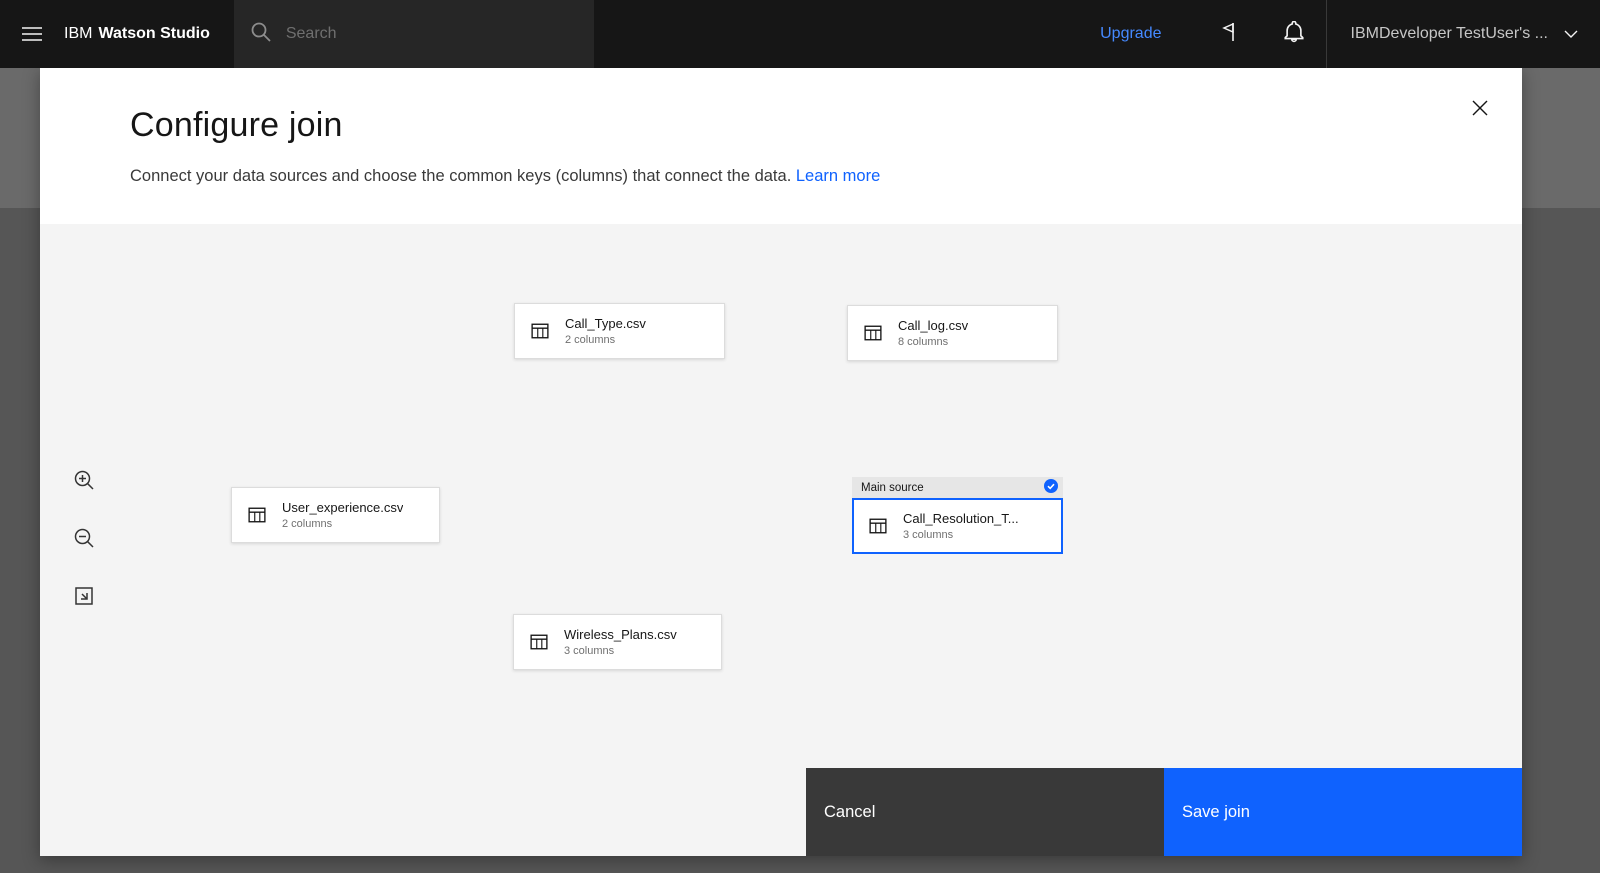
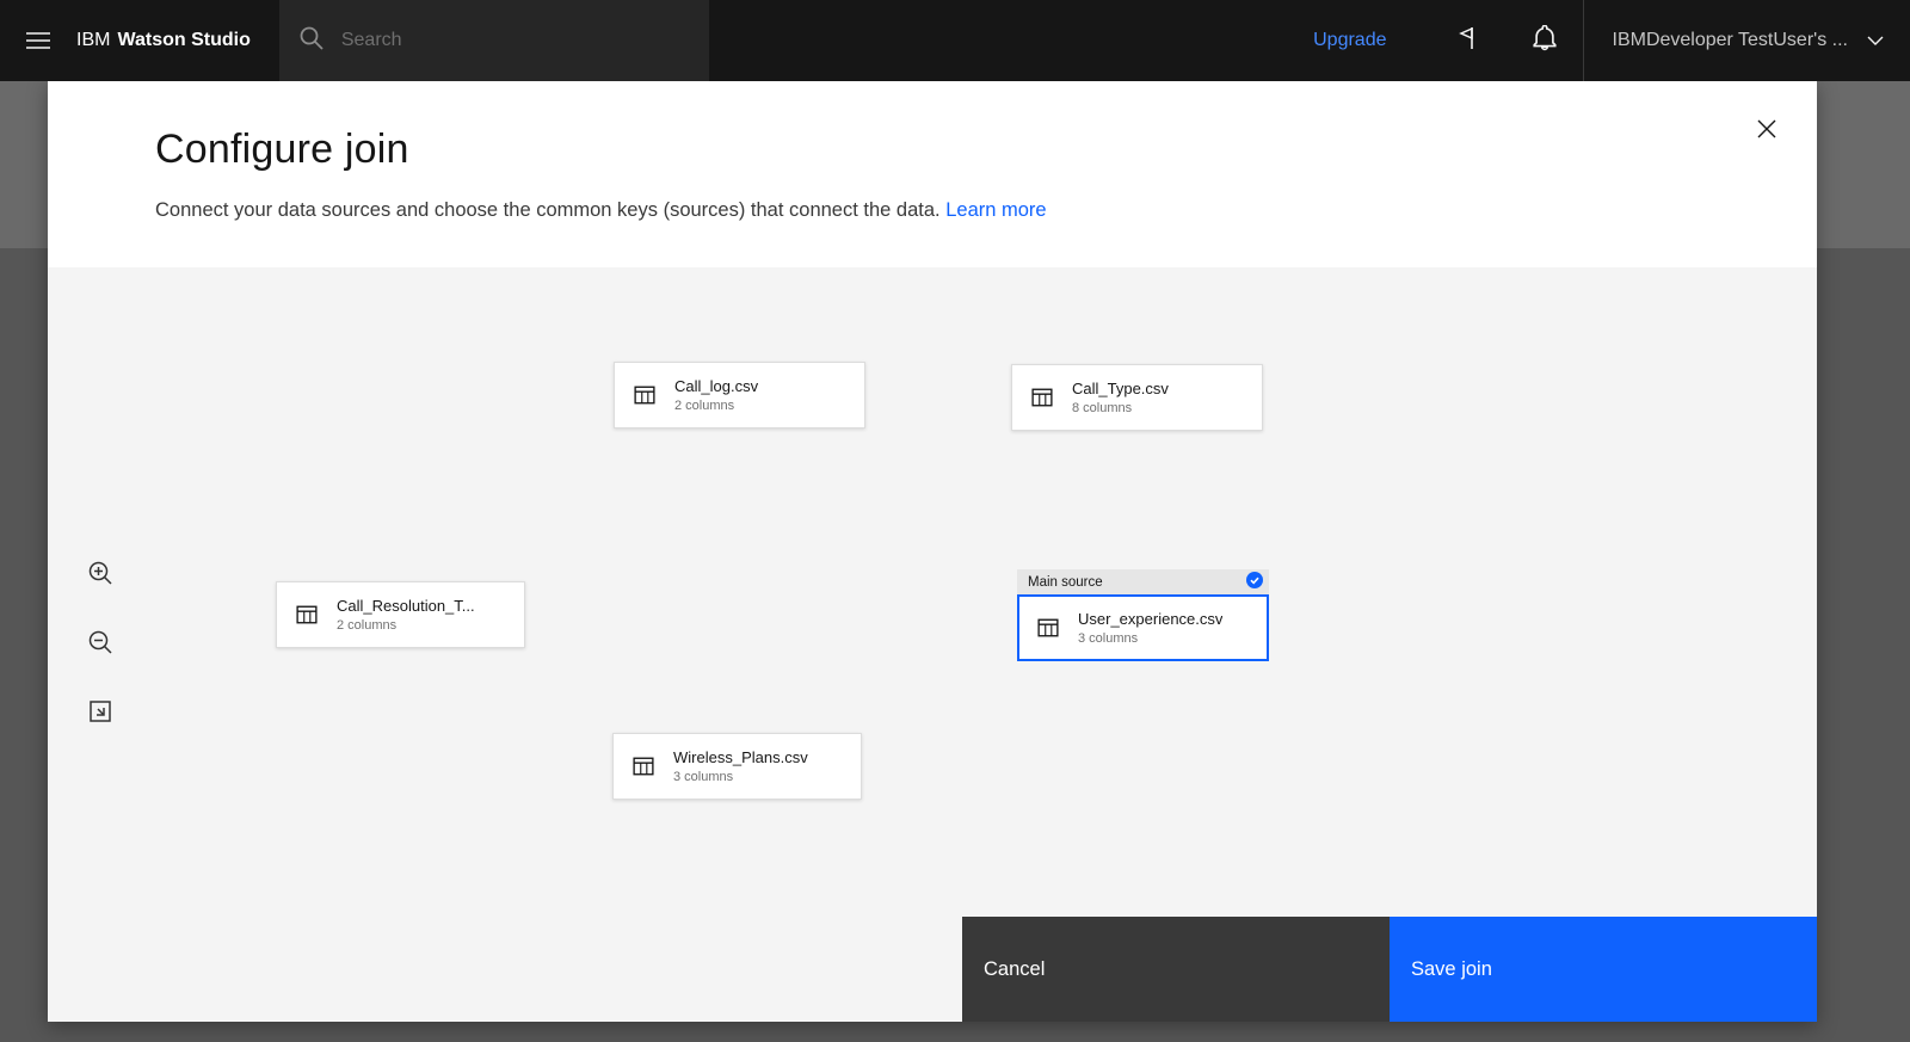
  IBM
  Watson Studio
  Search
  Upgrade
  IBMDeveloper TestUser's ...
  Configure join
- Connect your data sources and choose the common keys (columns) that connect the data. Learn more
+ Connect your data sources and choose the common keys (sources) that connect the data. Learn more
- Call_Type.csv
+ Call_log.csv
  2 columns
- Call_log.csv
+ Call_Type.csv
  8 columns
- User_experience.csv
+ Call_Resolution_T...
  2 columns
  Main source
- Call_Resolution_T...
+ User_experience.csv
  3 columns
  Wireless_Plans.csv
  3 columns
  Cancel
  Save join
